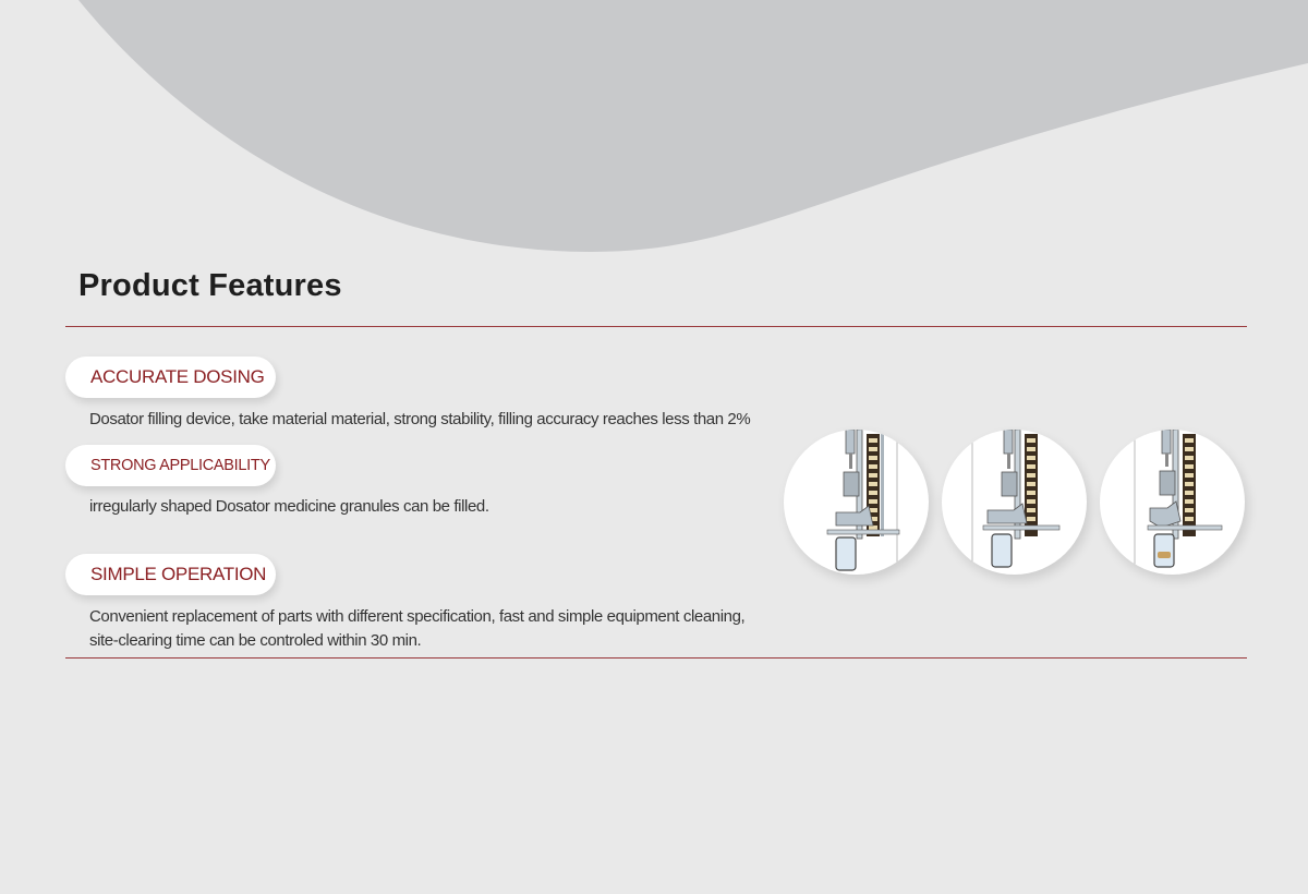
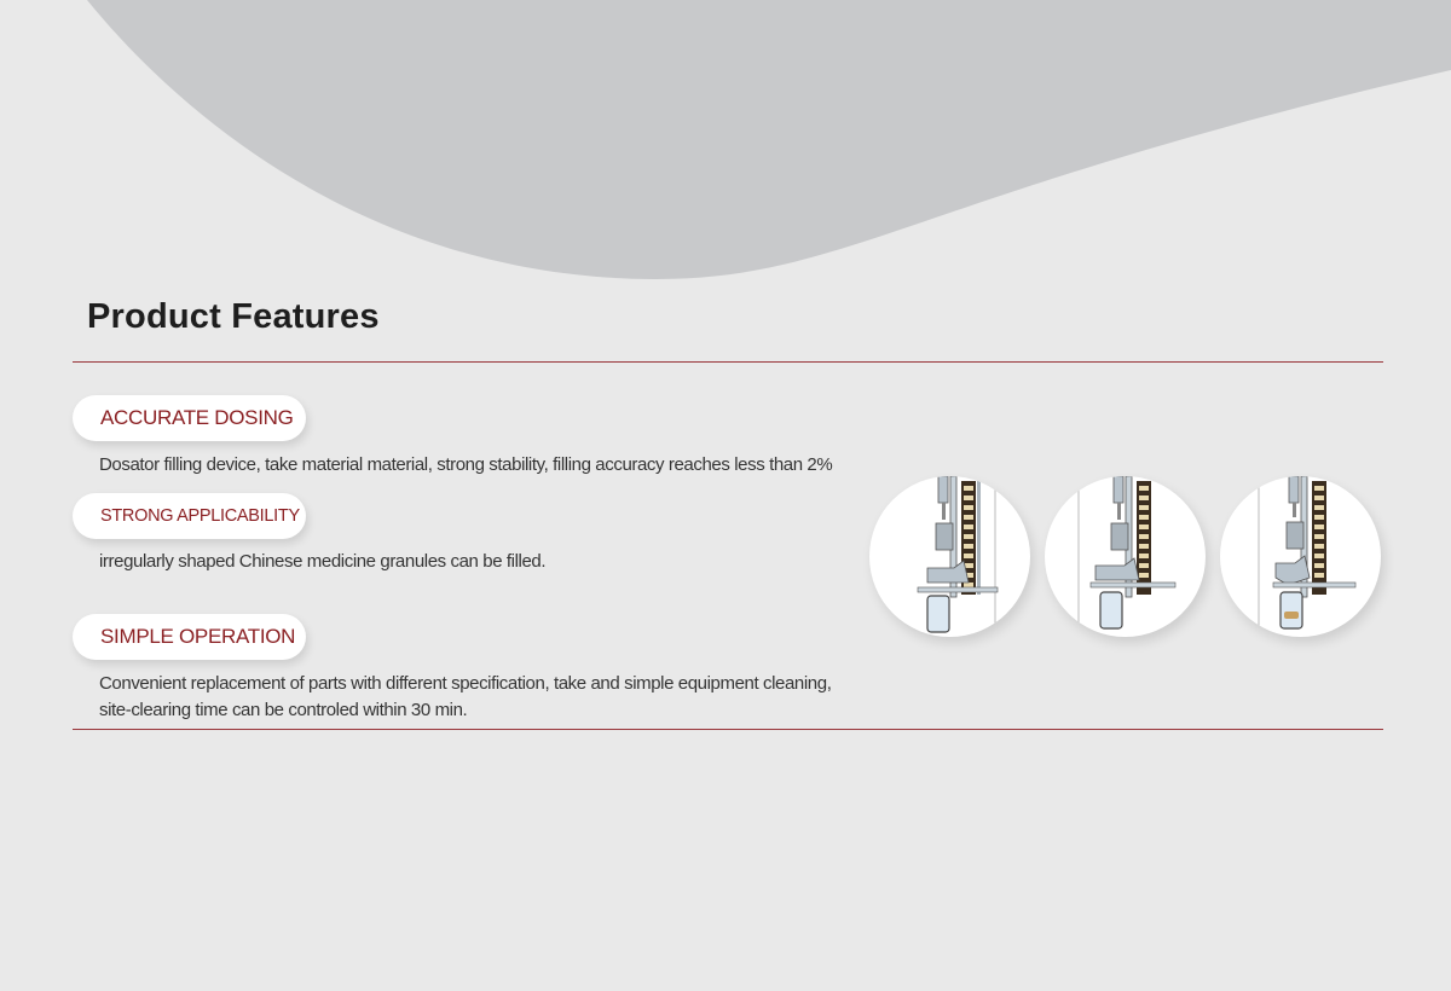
  Product Features
  ACCURATE DOSING
  Dosator filling device, take material material, strong stability, filling accuracy reaches less than 2%
  STRONG APPLICABILITY
- irregularly shaped Dosator medicine granules can be filled.
+ irregularly shaped Chinese medicine granules can be filled.
  SIMPLE OPERATION
- Convenient replacement of parts with different specification, fast and simple equipment cleaning,
+ Convenient replacement of parts with different specification, take and simple equipment cleaning,
  site-clearing time can be controled within 30 min.
